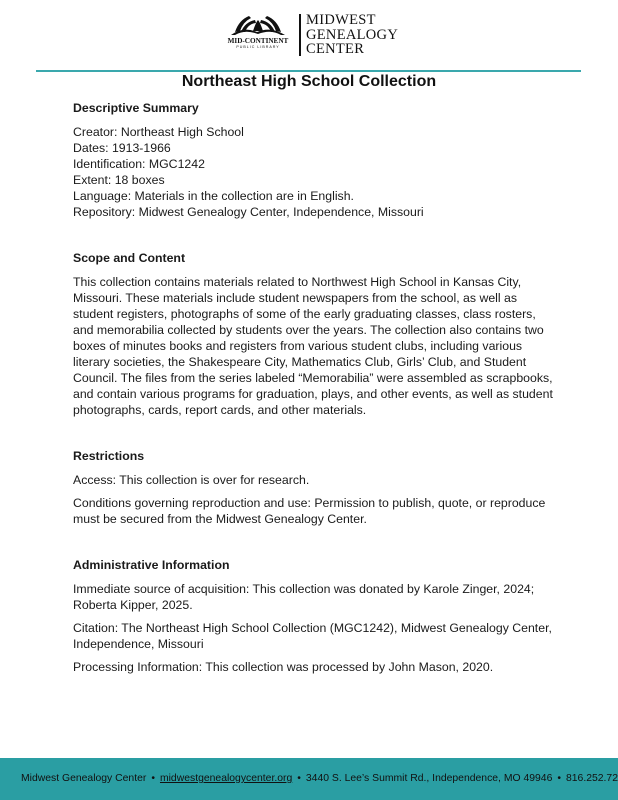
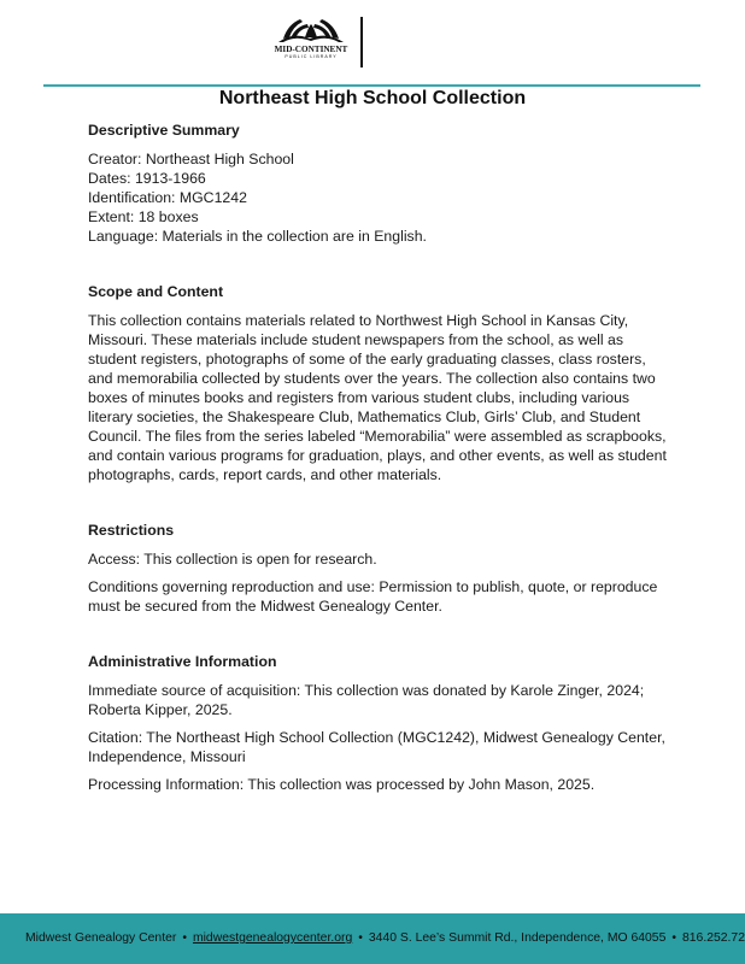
  MID-CONTINENT
- MIDWEST
- GENEALOGY
- CENTER
  Northeast High School Collection
  Descriptive Summary
  Creator: Northeast High School
  Dates: 1913-1966
  Identification: MGC1242
  Extent: 18 boxes
  Language: Materials in the collection are in English.
- Repository: Midwest Genealogy Center, Independence, Missouri
  Scope and Content
- This collection contains materials related to Northwest High School in Kansas City, Missouri. These materials include student newspapers from the school, as well as student registers, photographs of some of the early graduating classes, class rosters, and memorabilia collected by students over the years. The collection also contains two boxes of minutes books and registers from various student clubs, including various literary societies, the Shakespeare City, Mathematics Club, Girls’ Club, and Student Council. The files from the series labeled “Memorabilia” were assembled as scrapbooks, and contain various programs for graduation, plays, and other events, as well as student photographs, cards, report cards, and other materials.
+ This collection contains materials related to Northwest High School in Kansas City, Missouri. These materials include student newspapers from the school, as well as student registers, photographs of some of the early graduating classes, class rosters, and memorabilia collected by students over the years. The collection also contains two boxes of minutes books and registers from various student clubs, including various literary societies, the Shakespeare Club, Mathematics Club, Girls’ Club, and Student Council. The files from the series labeled “Memorabilia” were assembled as scrapbooks, and contain various programs for graduation, plays, and other events, as well as student photographs, cards, report cards, and other materials.
  Restrictions
- Access: This collection is over for research.
+ Access: This collection is open for research.
  Conditions governing reproduction and use: Permission to publish, quote, or reproduce must be secured from the Midwest Genealogy Center.
  Administrative Information
  Immediate source of acquisition: This collection was donated by Karole Zinger, 2024; Roberta Kipper, 2025.
  Citation: The Northeast High School Collection (MGC1242), Midwest Genealogy Center, Independence, Missouri
- Processing Information: This collection was processed by John Mason, 2020.
+ Processing Information: This collection was processed by John Mason, 2025.
- Midwest Genealogy Center • midwestgenealogycenter.org • 3440 S. Lee’s Summit Rd., Independence, MO 49946 • 816.252.72
+ Midwest Genealogy Center • midwestgenealogycenter.org • 3440 S. Lee’s Summit Rd., Independence, MO 64055 • 816.252.72
